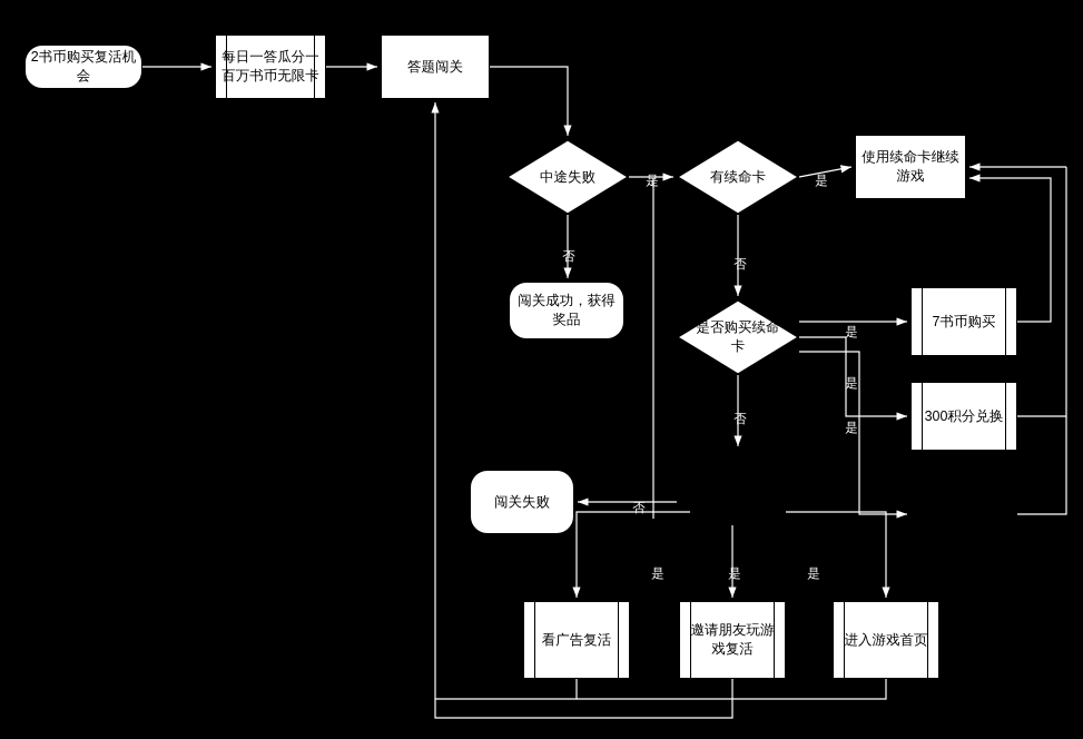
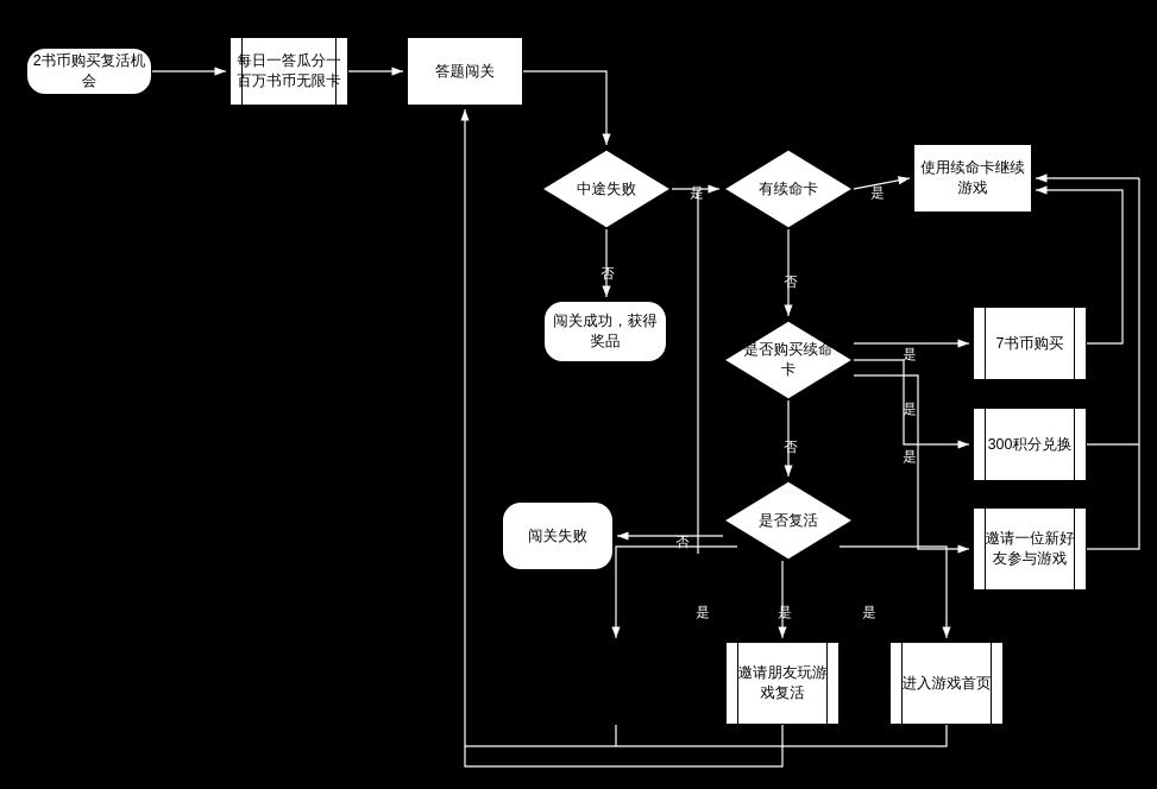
  2书币购买复活机会
  每日一答瓜分一百万书币无限卡
  答题闯关
  使用续命卡继续游戏
  闯关成功，获得奖品
  7书币购买
  300积分兑换
+ 邀请一位新好友参与游戏
  闯关失败
- 看广告复活
  邀请朋友玩游戏复活
  进入游戏首页
  中途失败
  有续命卡
  是否购买续命卡
+ 是否复活
